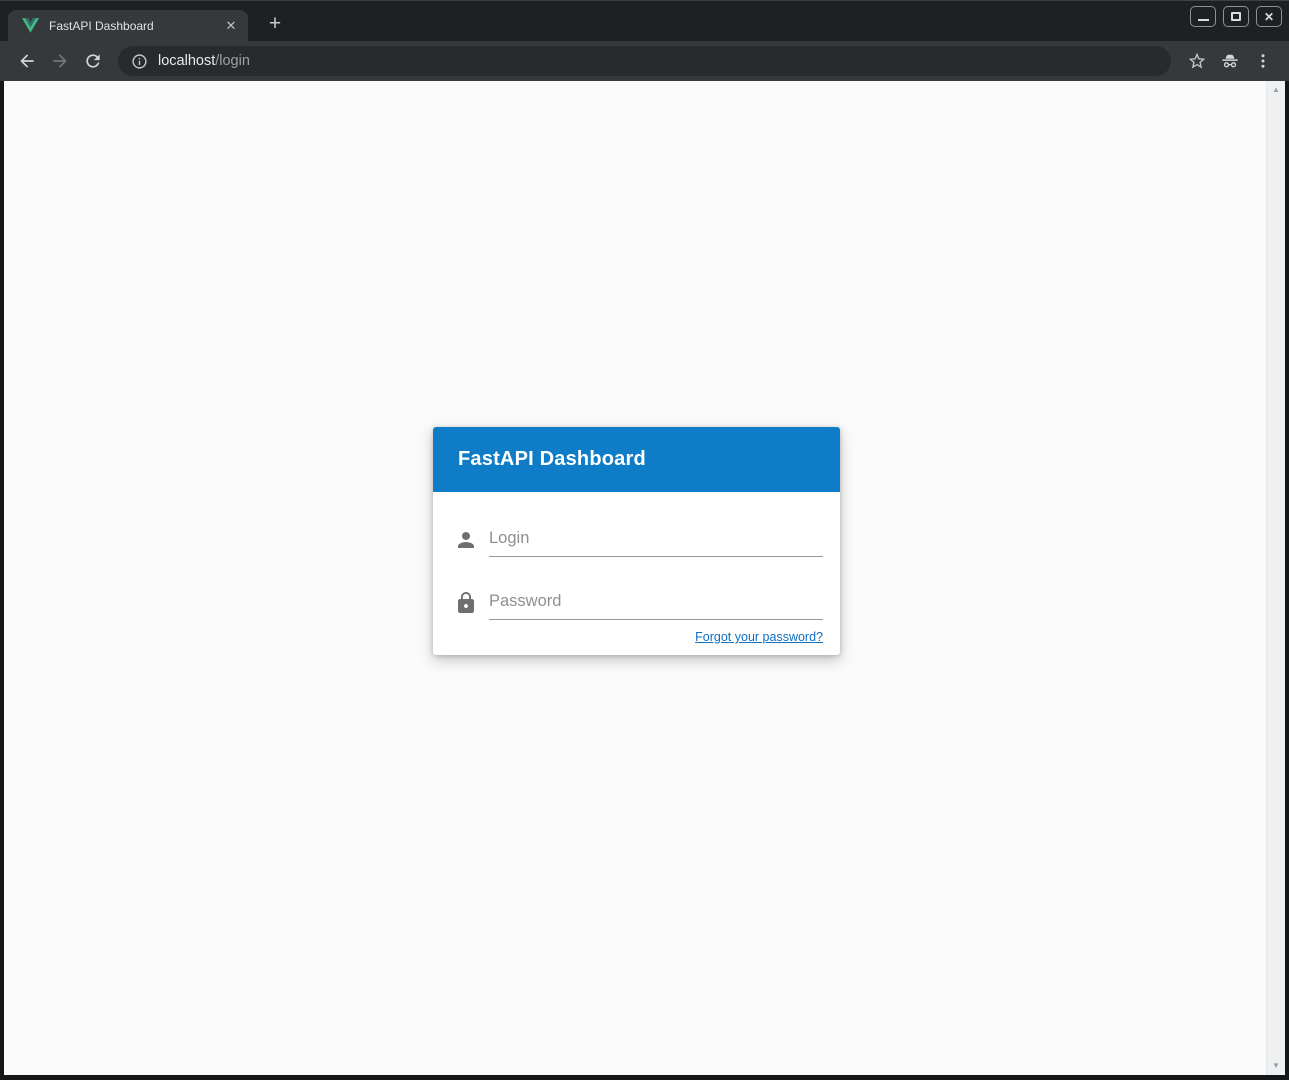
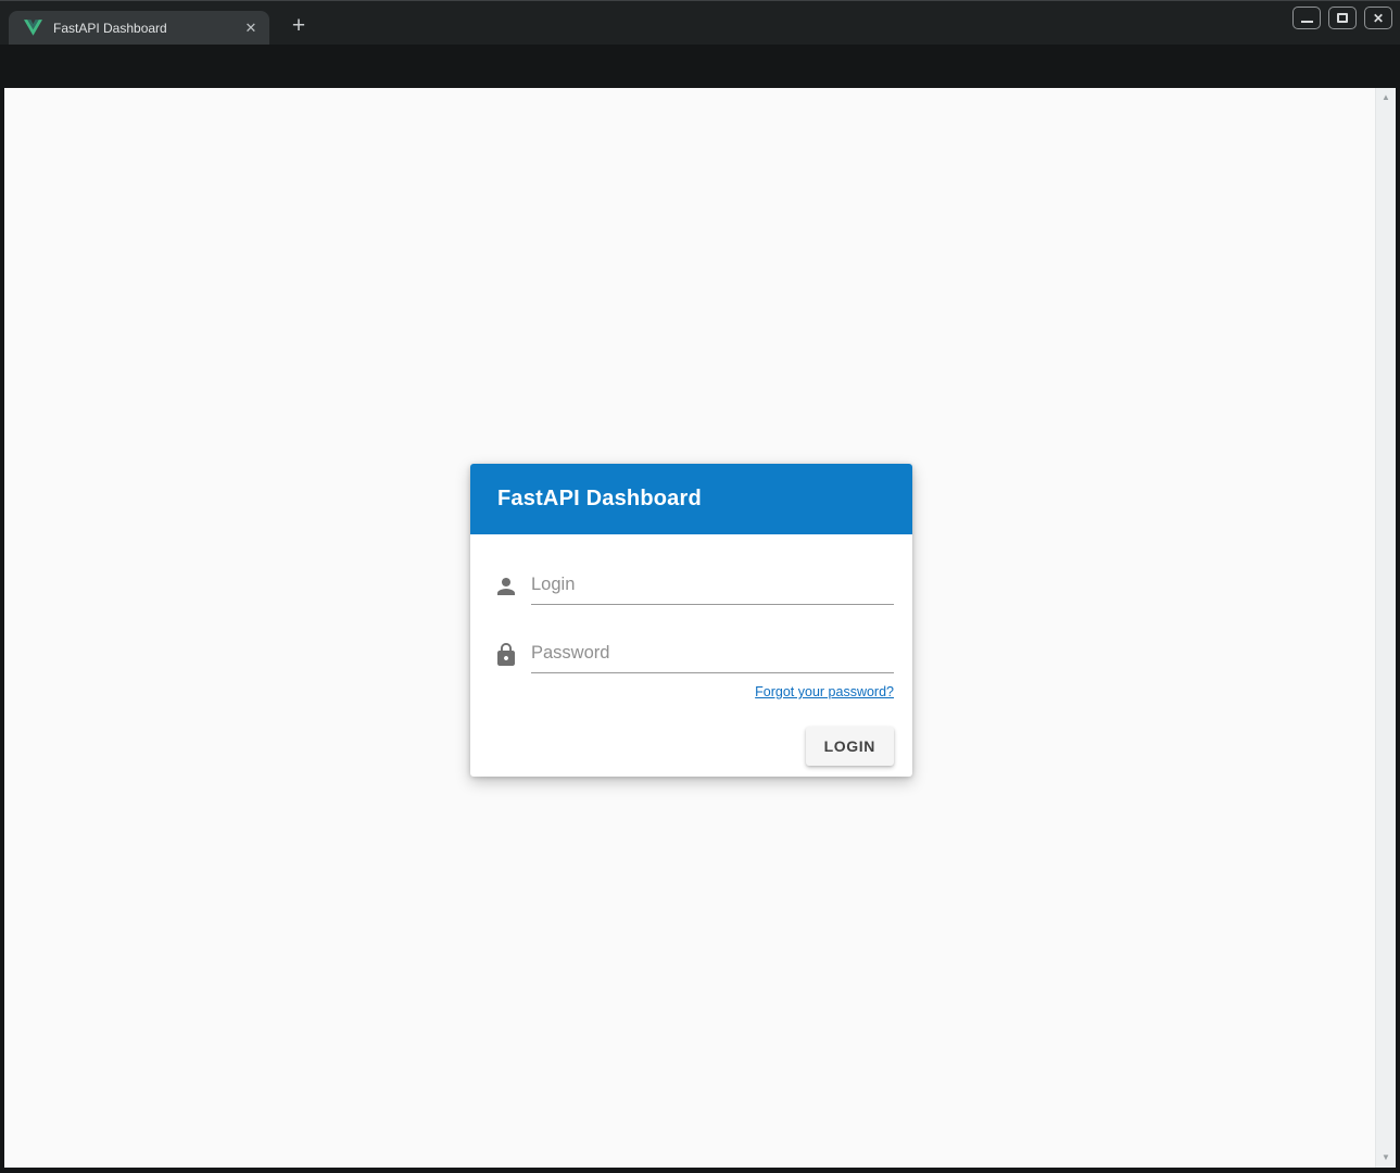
  FastAPI Dashboard
  ✕
  +
  ✕
- localhost
- /login
  FastAPI Dashboard
  Login
  Password
  Forgot your password?
+ LOGIN
  ▲
  ▼
